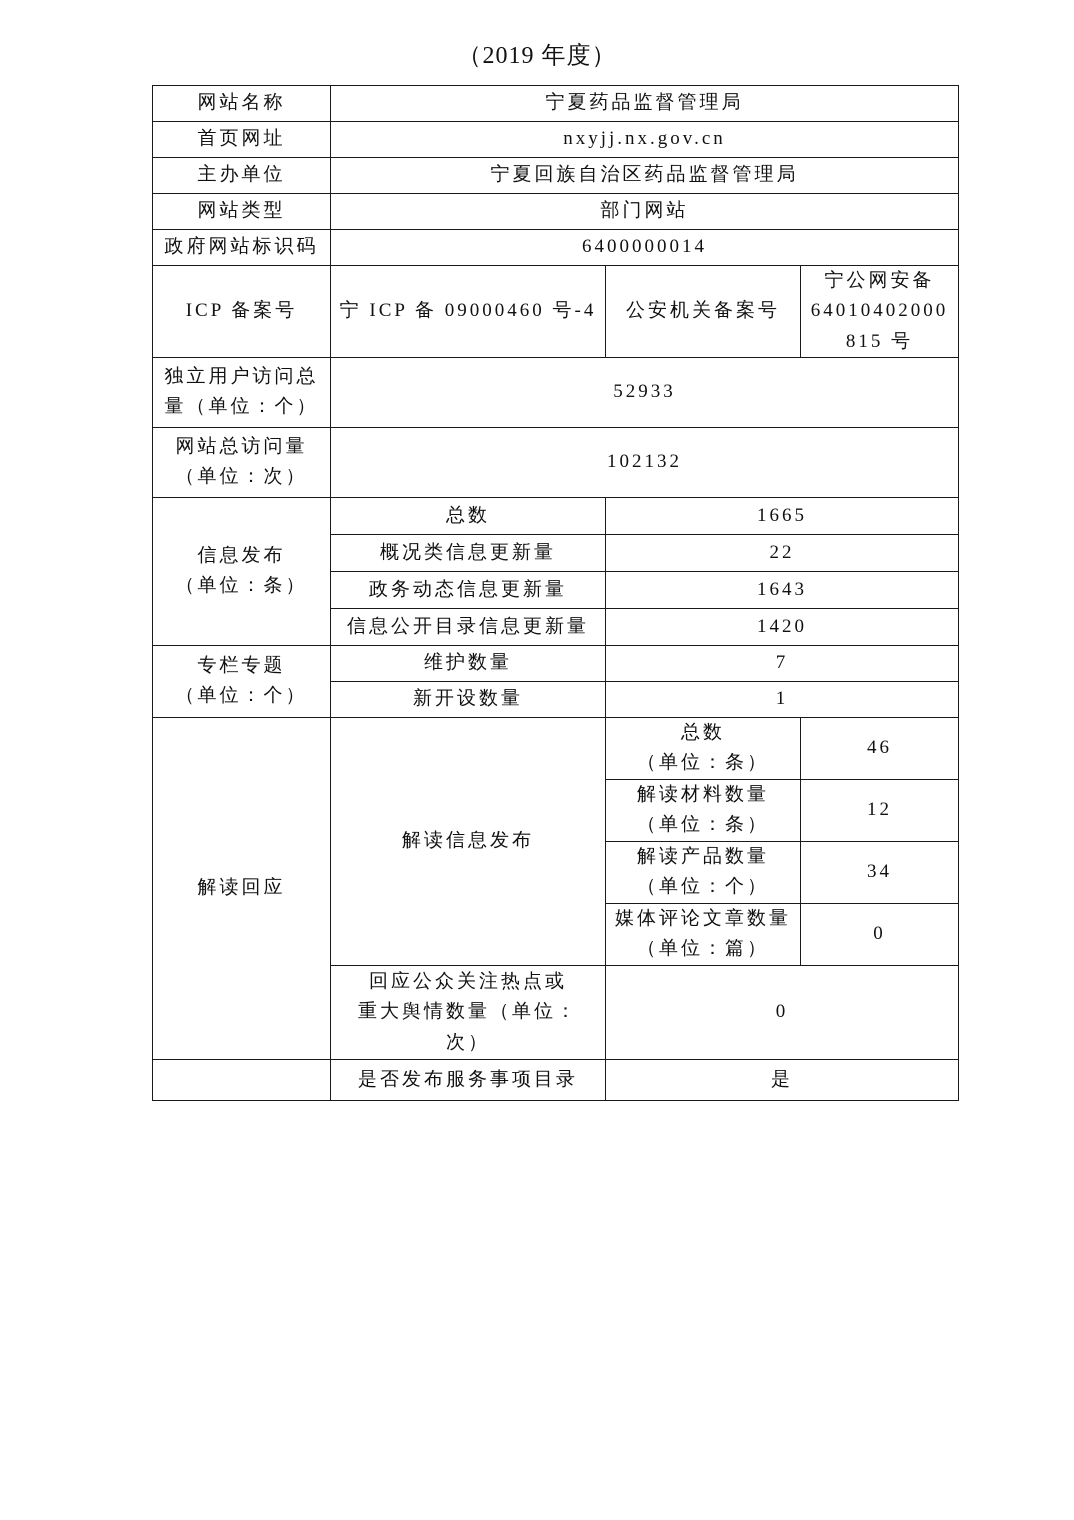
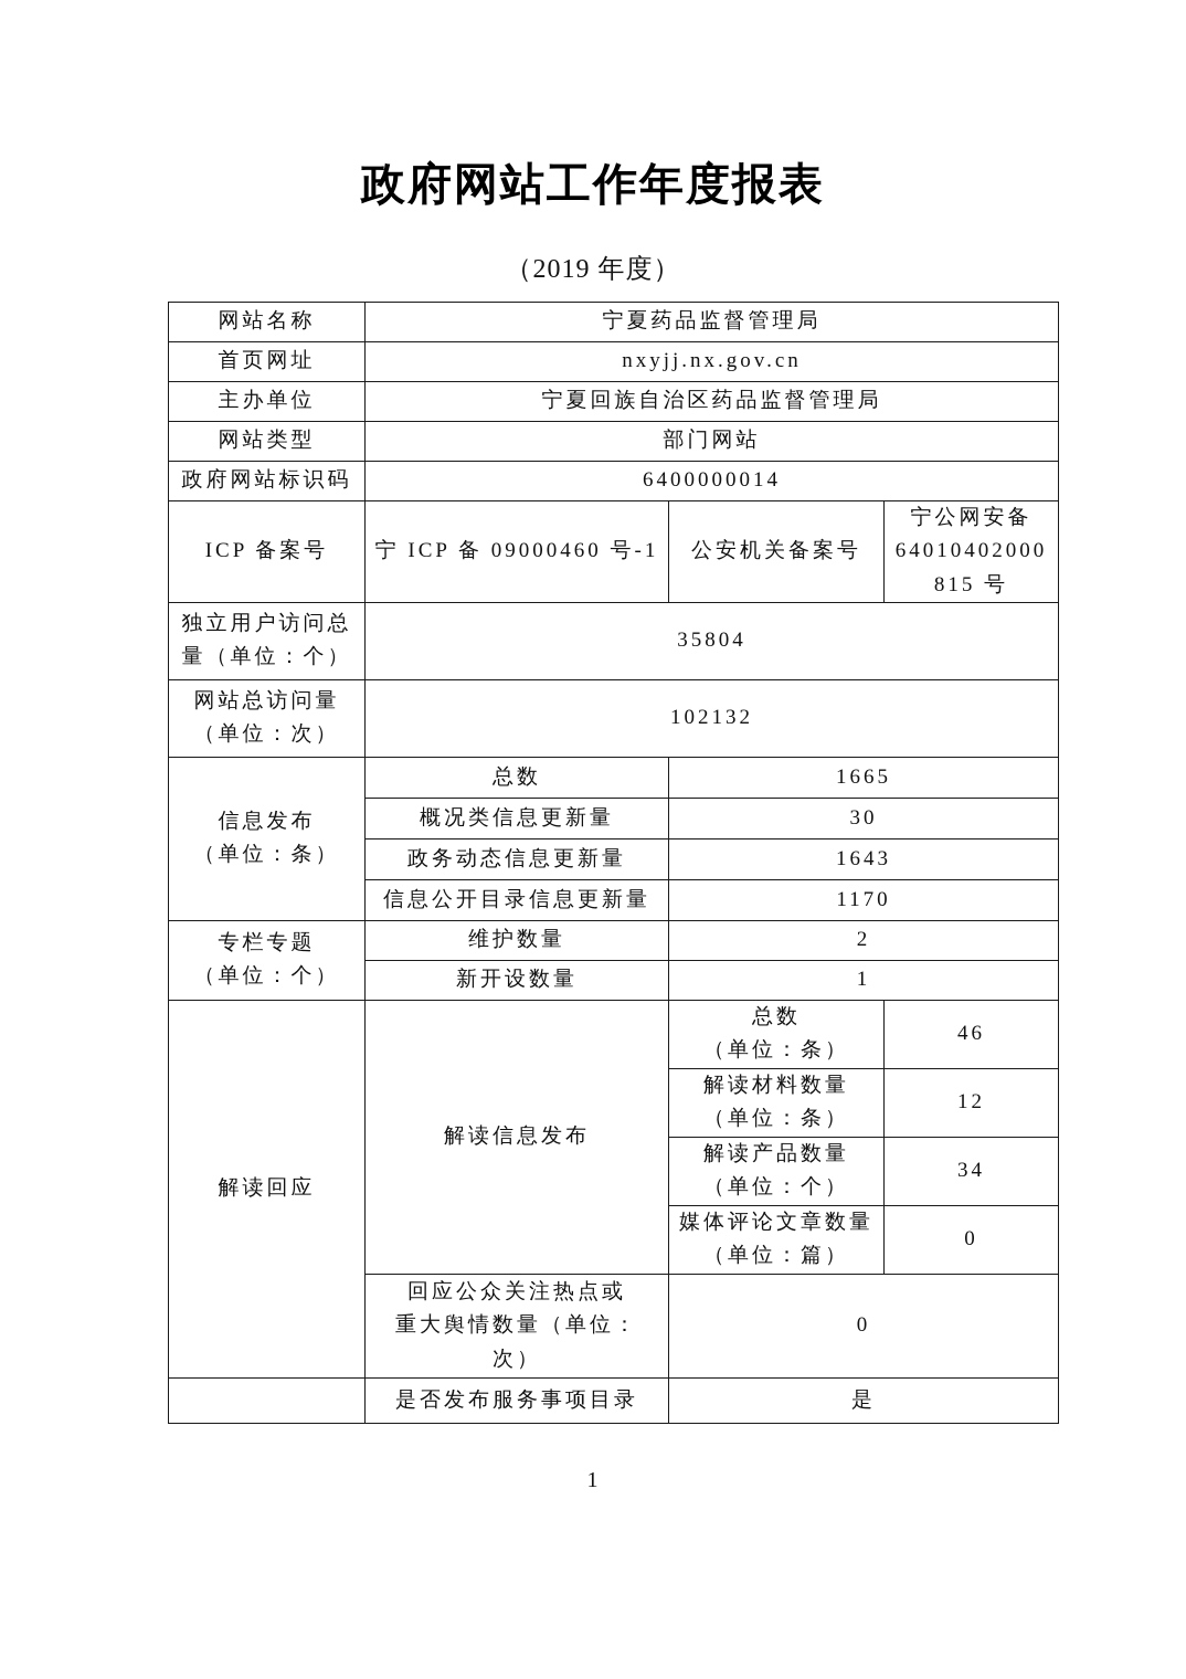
+ 政府网站工作年度报表
  （2019 年度）
  网站名称	宁夏药品监督管理局
  首页网址	nxyjj.nx.gov.cn
  主办单位	宁夏回族自治区药品监督管理局
  网站类型	部门网站
  政府网站标识码	6400000014
- ICP 备案号	宁 ICP 备 09000460 号-4	公安机关备案号	宁公网安备 64010402000 815 号
+ ICP 备案号	宁 ICP 备 09000460 号-1	公安机关备案号	宁公网安备 64010402000 815 号
- 独立用户访问总 量（单位：个）	52933
+ 独立用户访问总 量（单位：个）	35804
  网站总访问量 （单位：次）	102132
  信息发布 （单位：条）	总数	1665
- 概况类信息更新量	22
+ 概况类信息更新量	30
  政务动态信息更新量	1643
- 信息公开目录信息更新量	1420
+ 信息公开目录信息更新量	1170
- 专栏专题 （单位：个）	维护数量	7
+ 专栏专题 （单位：个）	维护数量	2
  新开设数量	1
  解读回应	解读信息发布	总数 （单位：条）	46
  解读材料数量 （单位：条）	12
  解读产品数量 （单位：个）	34
  媒体评论文章数量 （单位：篇）	0
  回应公众关注热点或 重大舆情数量（单位： 次）	0
  	是否发布服务事项目录	是
+ 1
